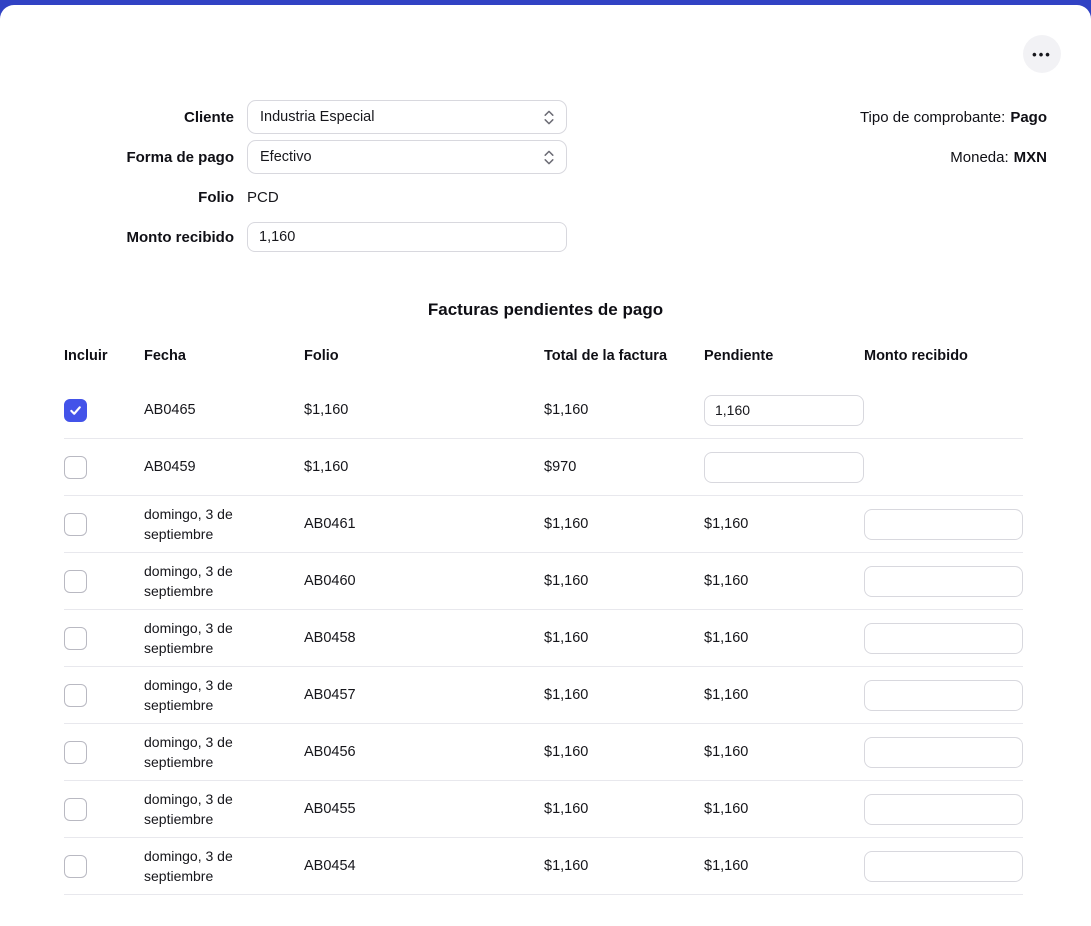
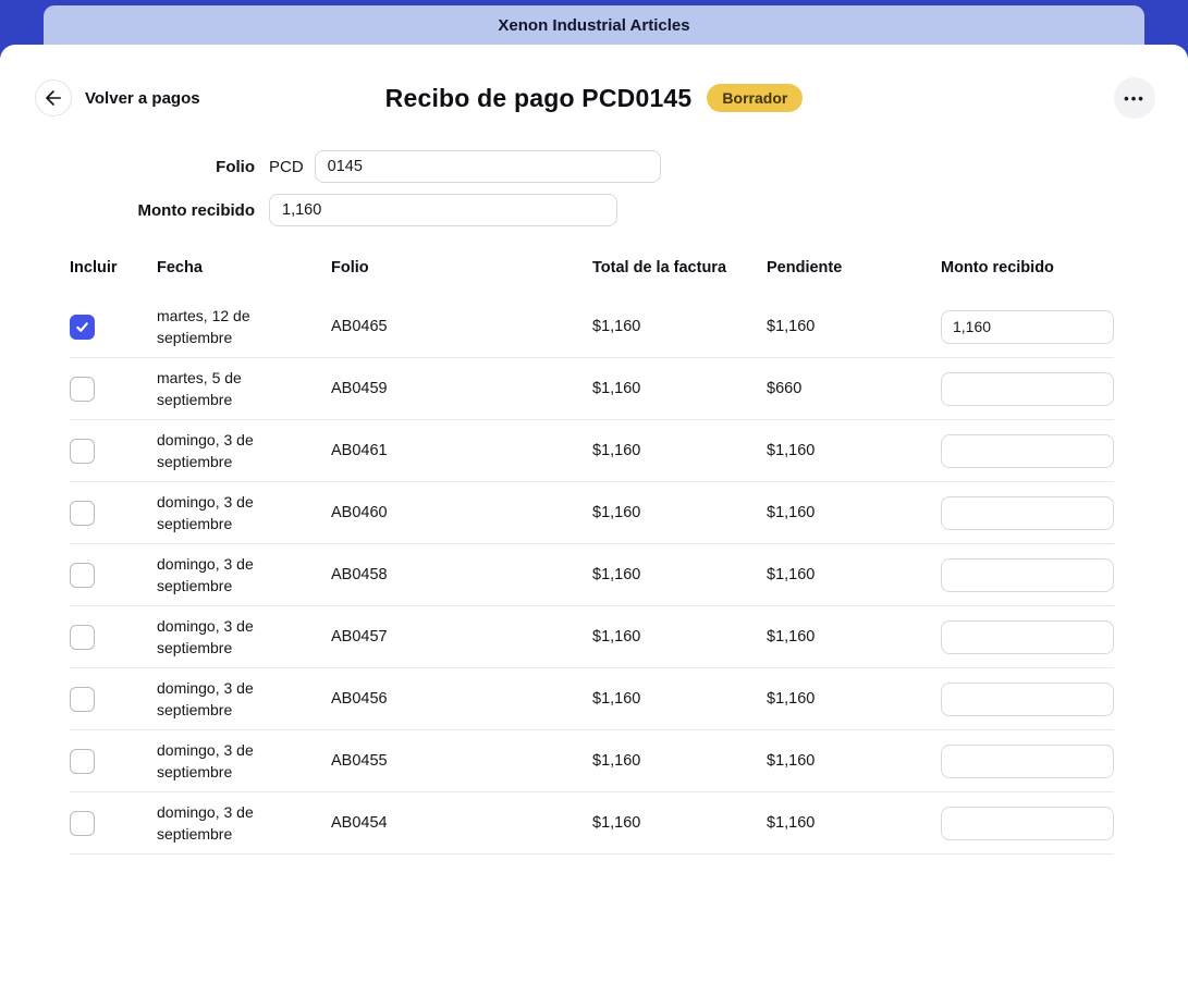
+ Xenon Industrial Articles
+ Volver a pagos
+ Recibo de pago PCD0145
+ Borrador
  •••
- Cliente
- Industria Especial
- Tipo de comprobante:
- Pago
- Forma de pago
- Efectivo
- Moneda:
- MXN
  Folio
  PCD
+ 0145
  Monto recibido
  1,160
- Facturas pendientes de pago
  Incluir
  Fecha
  Folio
  Total de la factura
  Pendiente
  Monto recibido
+ martes, 12 de septiembre
  AB0465
  $1,160
  $1,160
  1,160
+ martes, 5 de septiembre
  AB0459
  $1,160
- $970
+ $660
  domingo, 3 de septiembre
  AB0461
  $1,160
  $1,160
  domingo, 3 de septiembre
  AB0460
  $1,160
  $1,160
  domingo, 3 de septiembre
  AB0458
  $1,160
  $1,160
  domingo, 3 de septiembre
  AB0457
  $1,160
  $1,160
  domingo, 3 de septiembre
  AB0456
  $1,160
  $1,160
  domingo, 3 de septiembre
  AB0455
  $1,160
  $1,160
  domingo, 3 de septiembre
  AB0454
  $1,160
  $1,160
